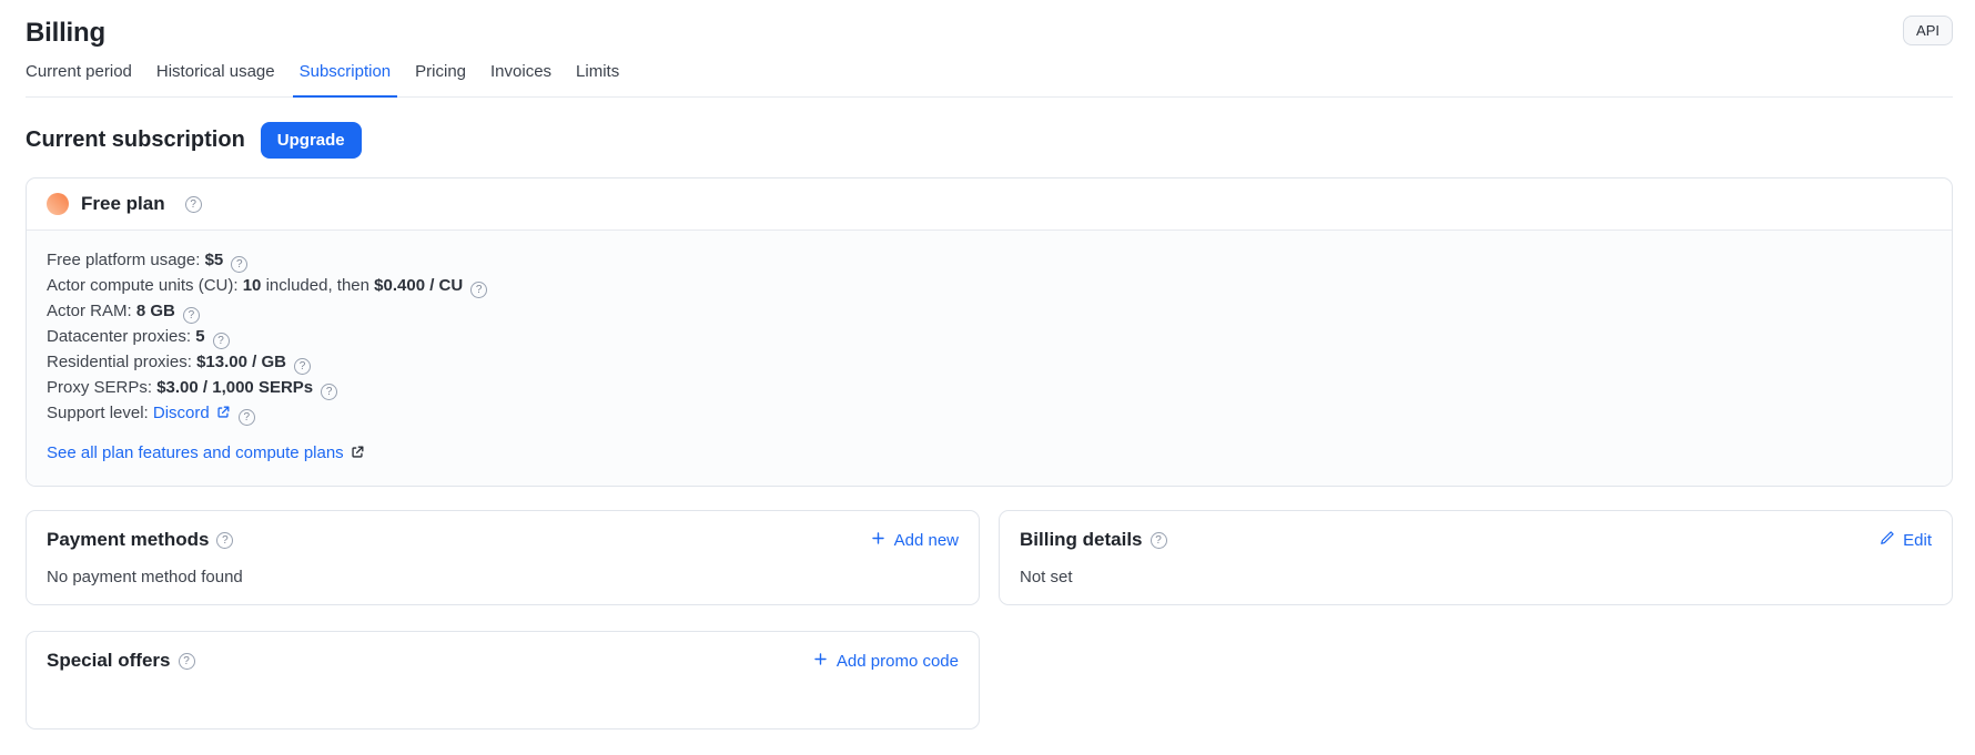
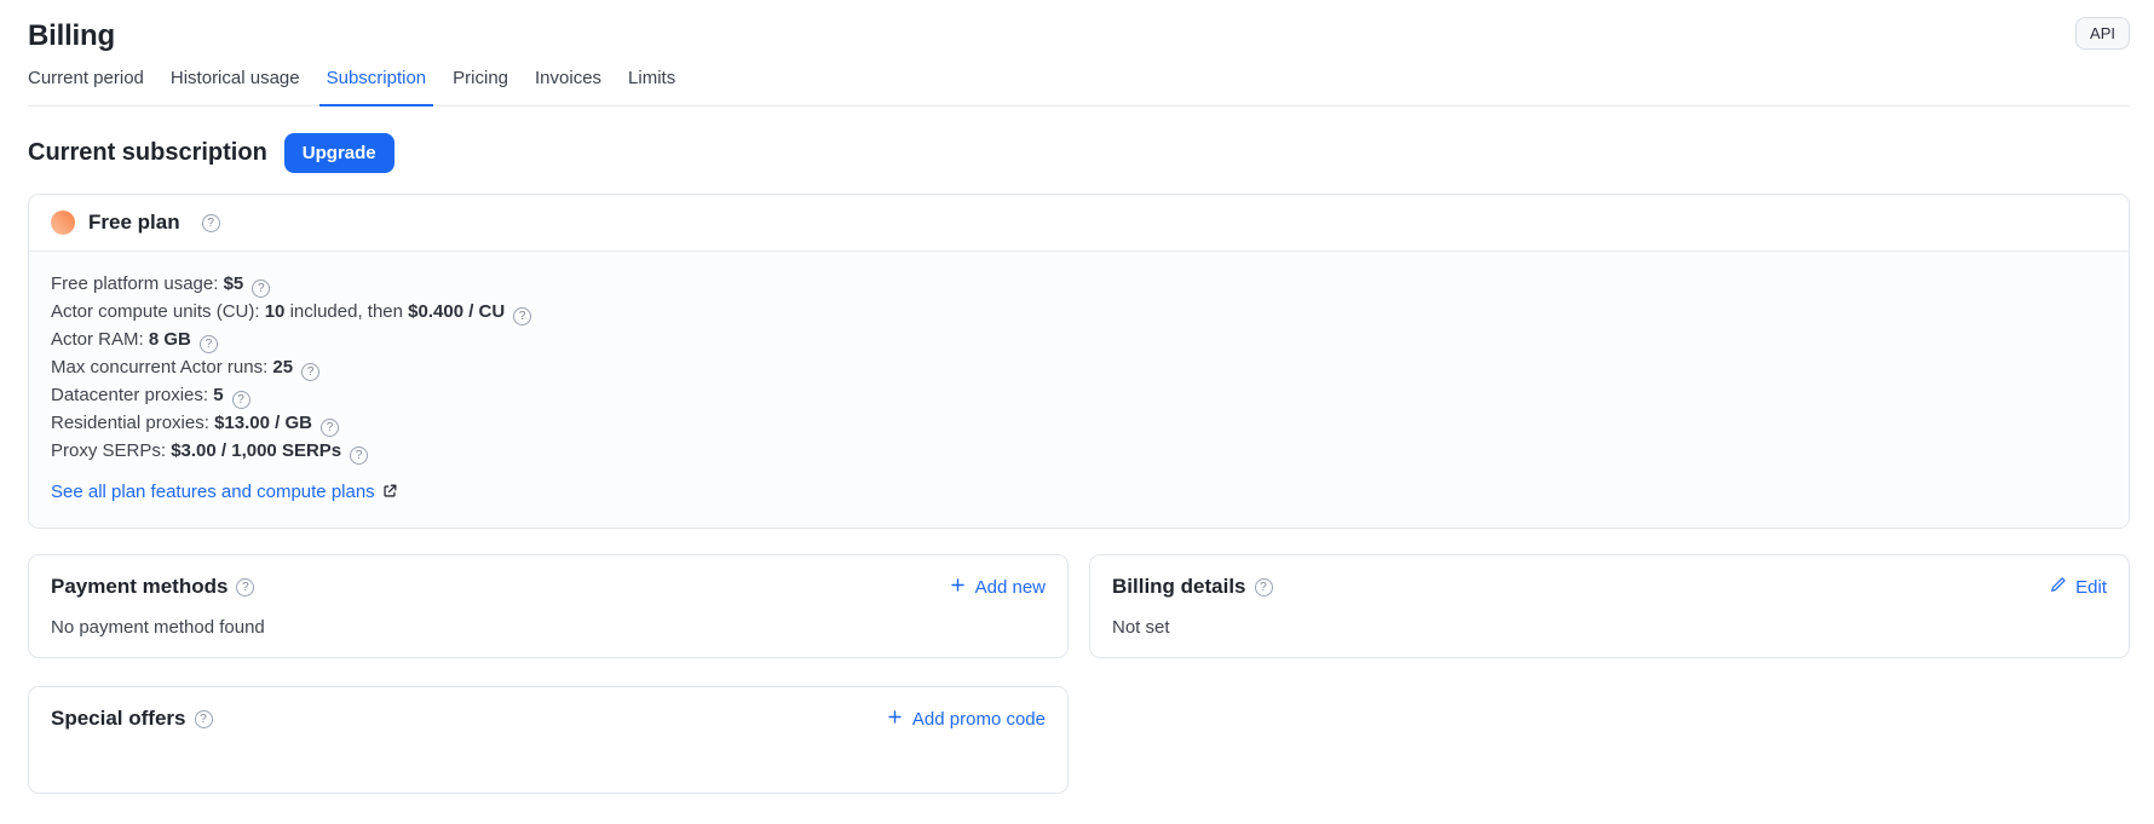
  Billing
  API
  Current period
  Historical usage
  Subscription
  Pricing
  Invoices
  Limits
  Current subscription
  Upgrade
  Free plan
  ?
  Free platform usage: $5 ?
  Actor compute units (CU): 10 included, then $0.400 / CU ?
  Actor RAM: 8 GB ?
+ Max concurrent Actor runs: 25 ?
  Datacenter proxies: 5 ?
  Residential proxies: $13.00 / GB ?
  Proxy SERPs: $3.00 / 1,000 SERPs ?
- Support level: Discord ?
  See all plan features and compute plans
  Payment methods
  ?
  Add new
  No payment method found
  Billing details
  ?
  Edit
  Not set
  Special offers
  ?
  Add promo code
